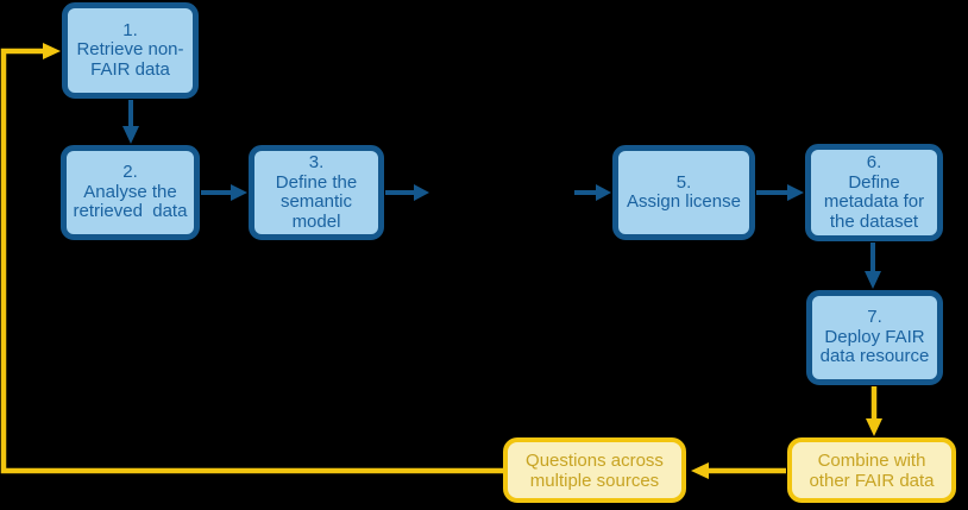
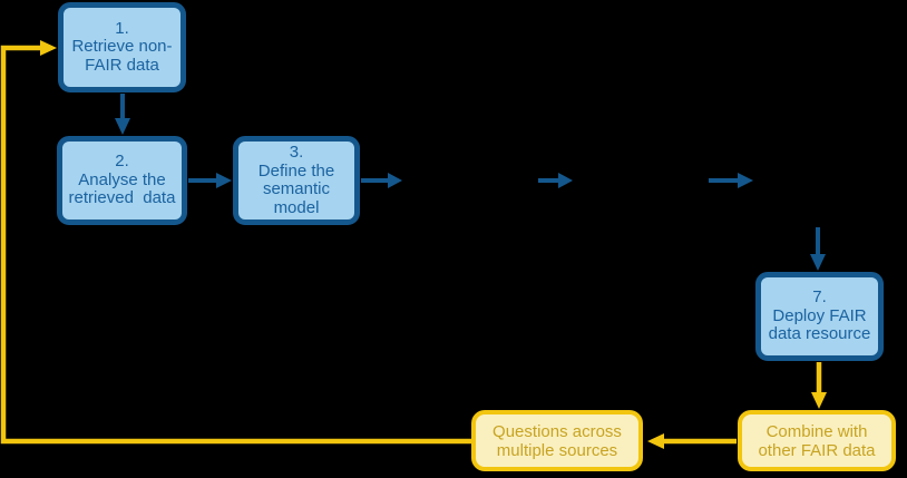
  1.
  Retrieve non-
  FAIR data
  2.
  Analyse the
  retrieved data
  3.
  Define the
  semantic
  model
- 5.
- Assign license
- 6.
- Define
- metadata for
- the dataset
  7.
  Deploy FAIR
  data resource
  Combine with
  other FAIR data
  Questions across
  multiple sources
